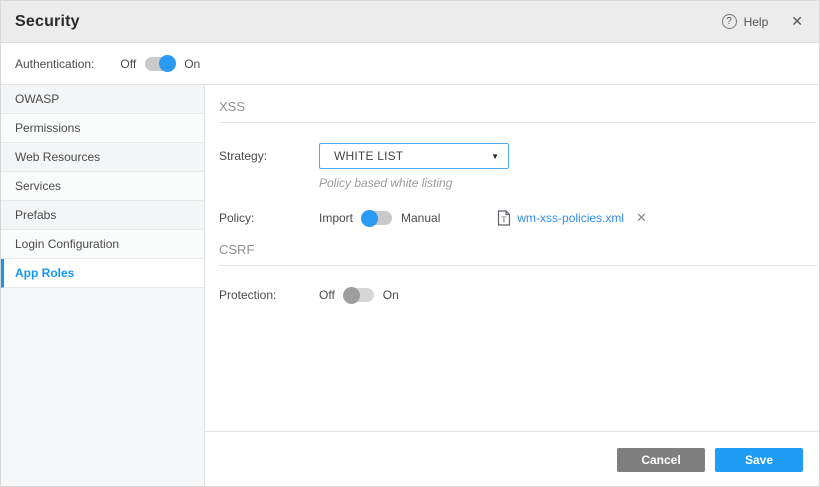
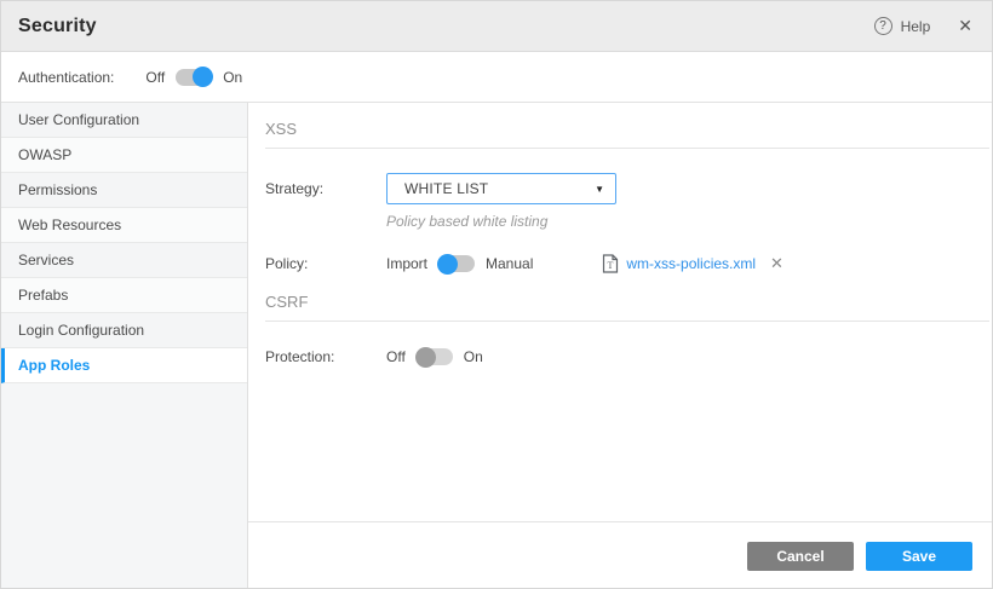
  Security
  ?
  Help
  ✕
  Authentication:
  Off
  On
+ User Configuration
  OWASP
  Permissions
  Web Resources
  Services
  Prefabs
  Login Configuration
  App Roles
  XSS
  Strategy:
  WHITE LIST
  ▼
  Policy based white listing
  Policy:
  Import
  Manual
  T
  wm-xss-policies.xml
  ✕
  CSRF
  Protection:
  Off
  On
  Cancel
  Save
